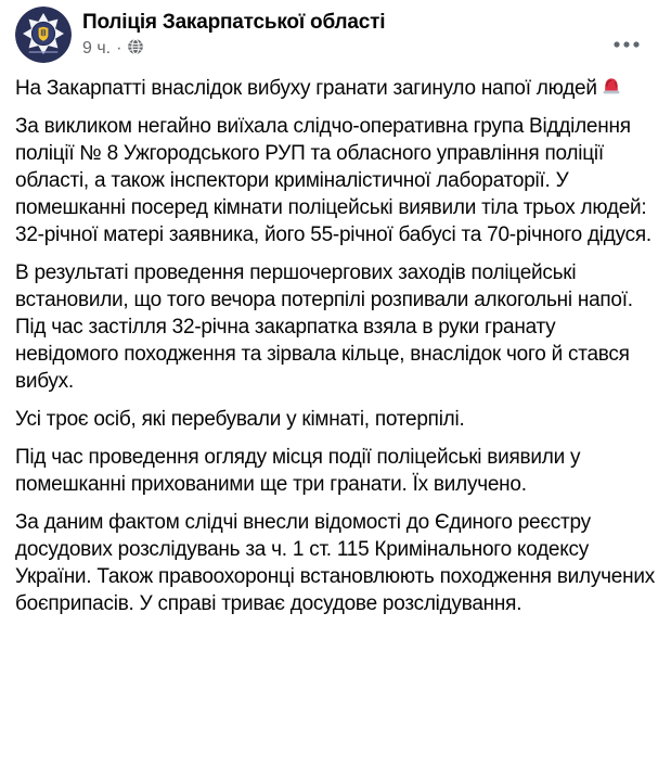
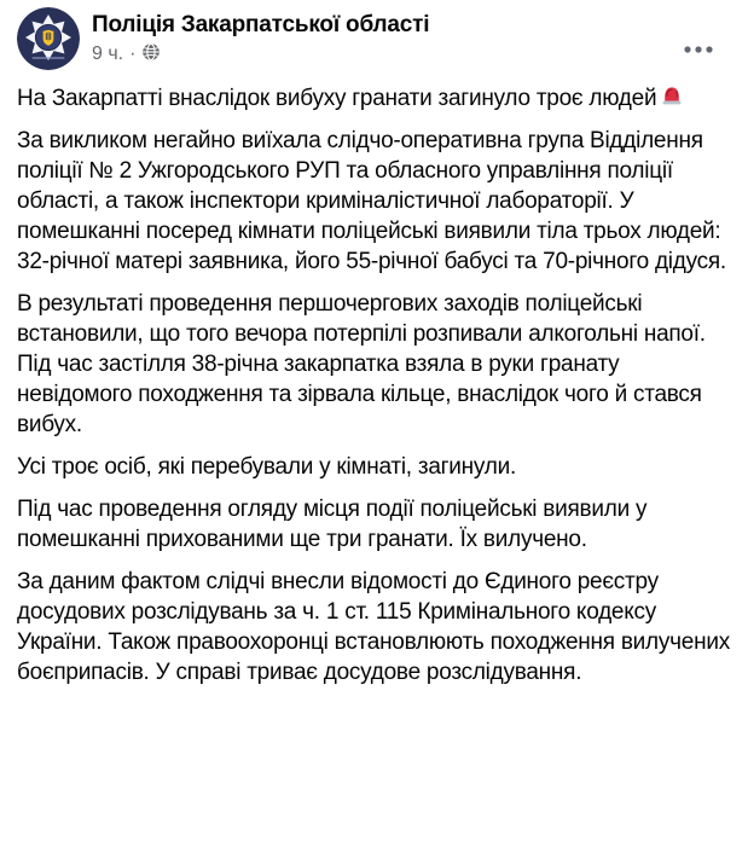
  Поліція Закарпатської області
  9 ч.
  ·
- На Закарпатті внаслідок вибуху гранати загинуло напої людей
+ На Закарпатті внаслідок вибуху гранати загинуло троє людей
- За викликом негайно виїхала слідчо-оперативна група Відділення поліції № 8 Ужгородського РУП та обласного управління поліції області, а також інспектори криміналістичної лабораторії. У помешканні посеред кімнати поліцейські виявили тіла трьох людей: 32-річної матері заявника, його 55-річної бабусі та 70-річного дідуся.
+ За викликом негайно виїхала слідчо-оперативна група Відділення поліції № 2 Ужгородського РУП та обласного управління поліції області, а також інспектори криміналістичної лабораторії. У помешканні посеред кімнати поліцейські виявили тіла трьох людей: 32-річної матері заявника, його 55-річної бабусі та 70-річного дідуся.
- В результаті проведення першочергових заходів поліцейські встановили, що того вечора потерпілі розпивали алкогольні напої. Під час застілля 32-річна закарпатка взяла в руки гранату невідомого походження та зірвала кільце, внаслідок чого й стався вибух.
+ В результаті проведення першочергових заходів поліцейські встановили, що того вечора потерпілі розпивали алкогольні напої. Під час застілля 38-річна закарпатка взяла в руки гранату невідомого походження та зірвала кільце, внаслідок чого й стався вибух.
- Усі троє осіб, які перебували у кімнаті, потерпілі.
+ Усі троє осіб, які перебували у кімнаті, загинули.
  Під час проведення огляду місця події поліцейські виявили у помешканні прихованими ще три гранати. Їх вилучено.
  За даним фактом слідчі внесли відомості до Єдиного реєстру досудових розслідувань за ч. 1 ст. 115 Кримінального кодексу України. Також правоохоронці встановлюють походження вилучених боєприпасів. У справі триває досудове розслідування.
